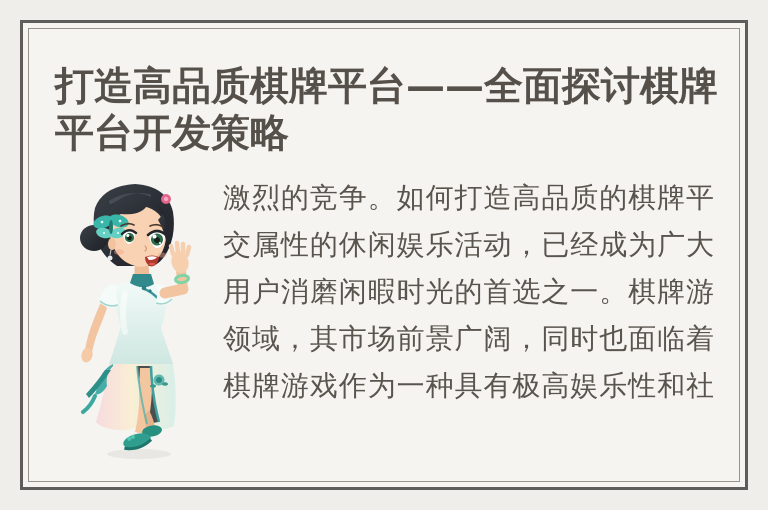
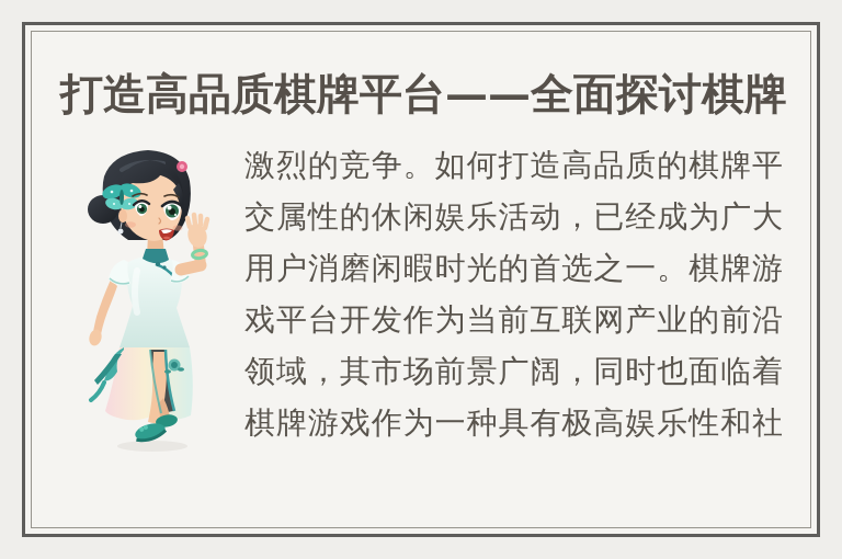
  打造高品质棋牌平台——全面探讨棋牌
- 平台开发策略
  激烈的竞争。如何打造高品质的棋牌平
  交属性的休闲娱乐活动，已经成为广大
  用户消磨闲暇时光的首选之一。棋牌游
+ 戏平台开发作为当前互联网产业的前沿
  领域，其市场前景广阔，同时也面临着
  棋牌游戏作为一种具有极高娱乐性和社
